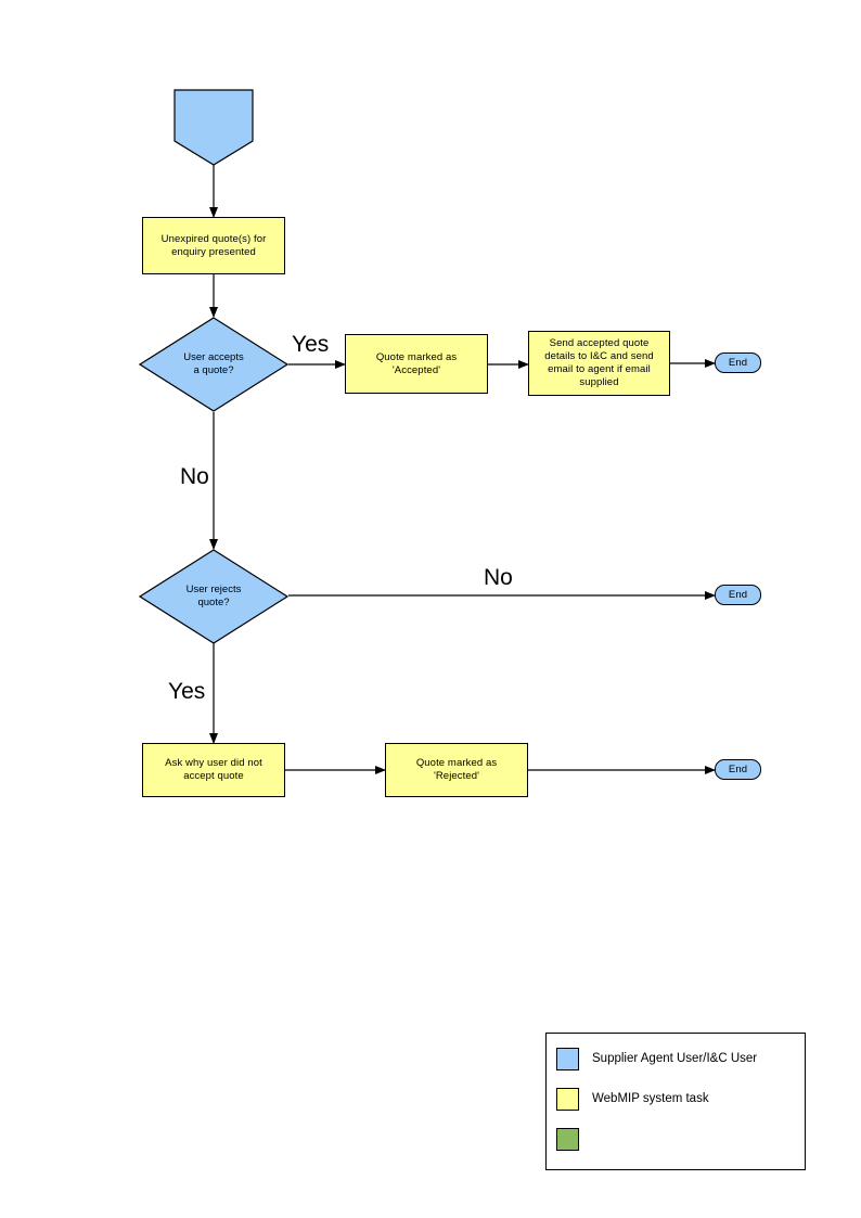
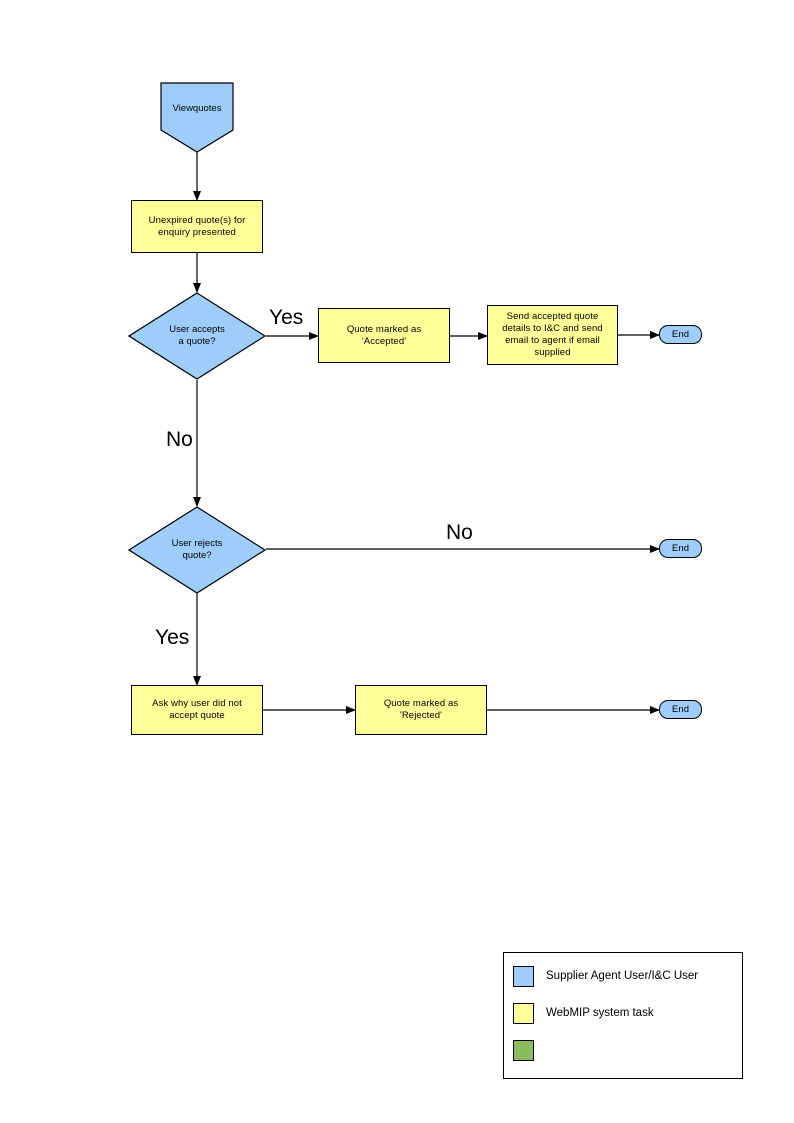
+ Viewquotes
  Unexpired quote(s) for
  enquiry presented
  User accepts
  a quote?
  Quote marked as
  'Accepted'
  Send accepted quote
  details to I&C and send
  email to agent if email
  supplied
  End
  User rejects
  quote?
  End
  Ask why user did not
  accept quote
  Quote marked as
  'Rejected'
  End
  Yes
  No
  No
  Yes
  Supplier Agent User/I&C User
  WebMIP system task
